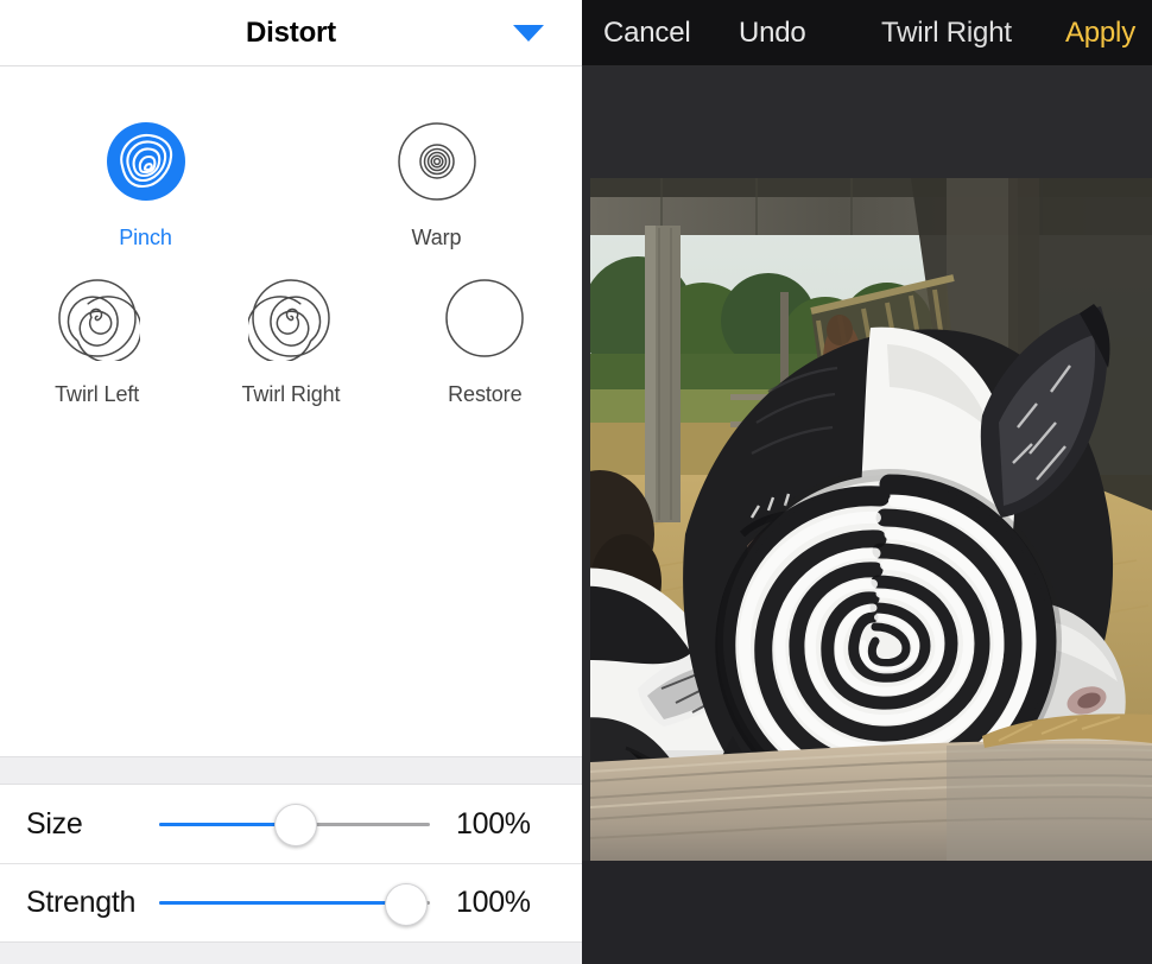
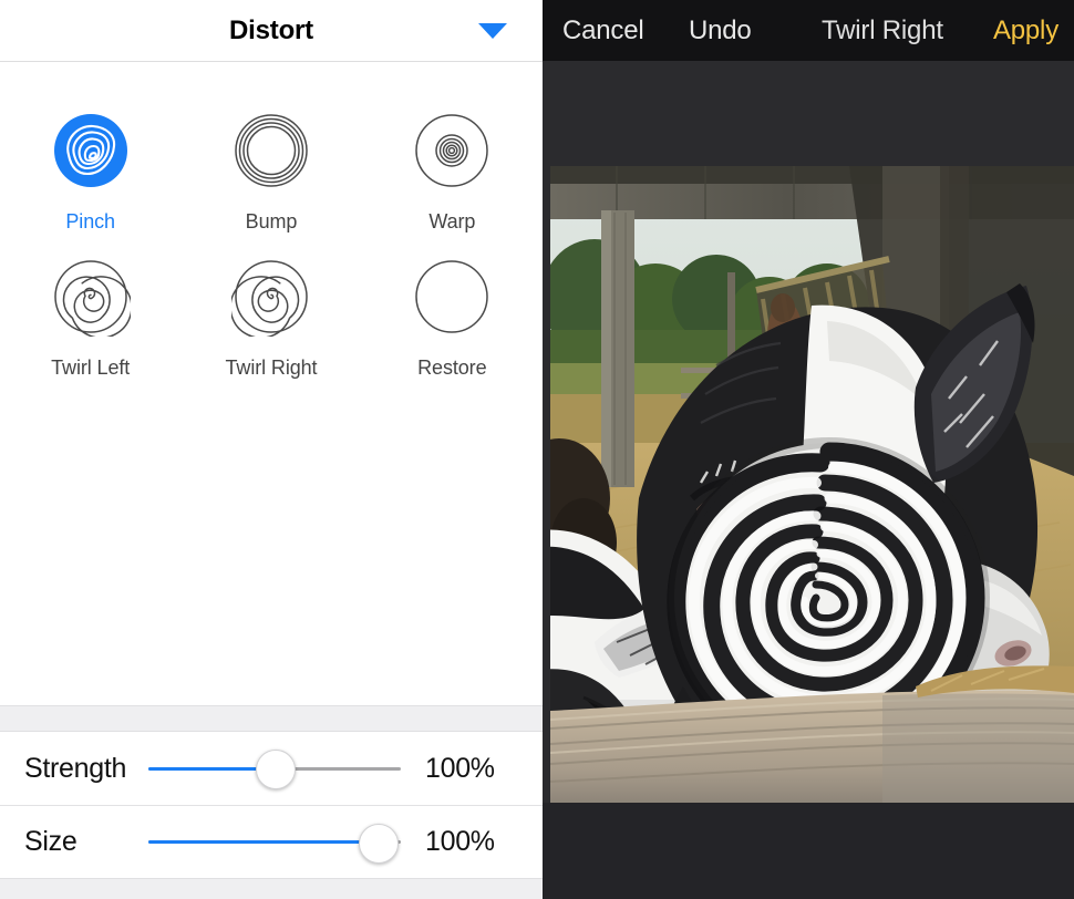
  Distort
  Pinch
+ Bump
  Warp
  Twirl Left
  Twirl Right
  Restore
- Size
+ Strength
  100%
- Strength
+ Size
  100%
  Cancel
  Undo
  Twirl Right
  Apply
